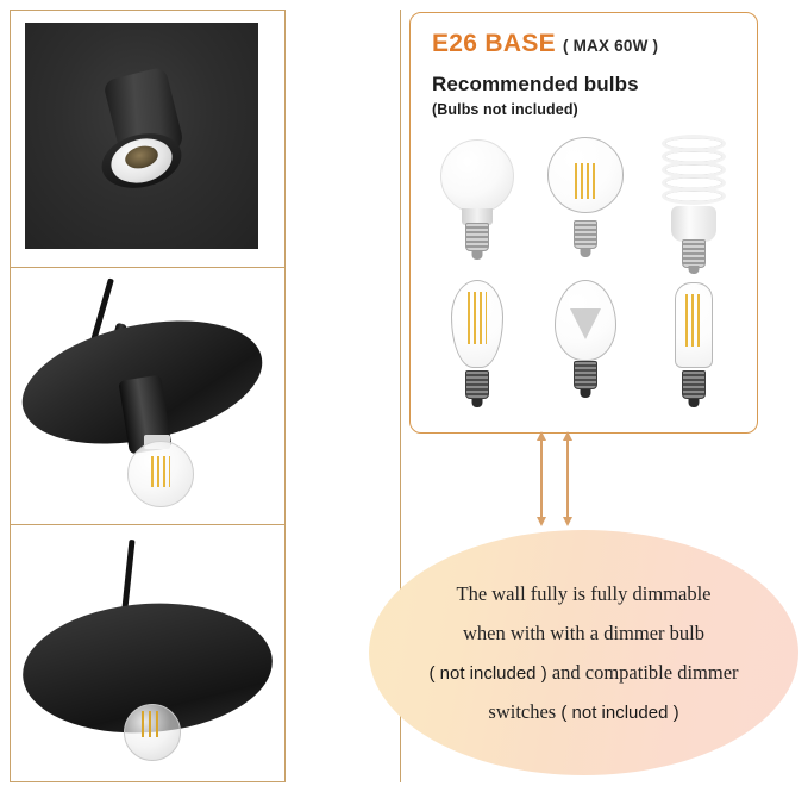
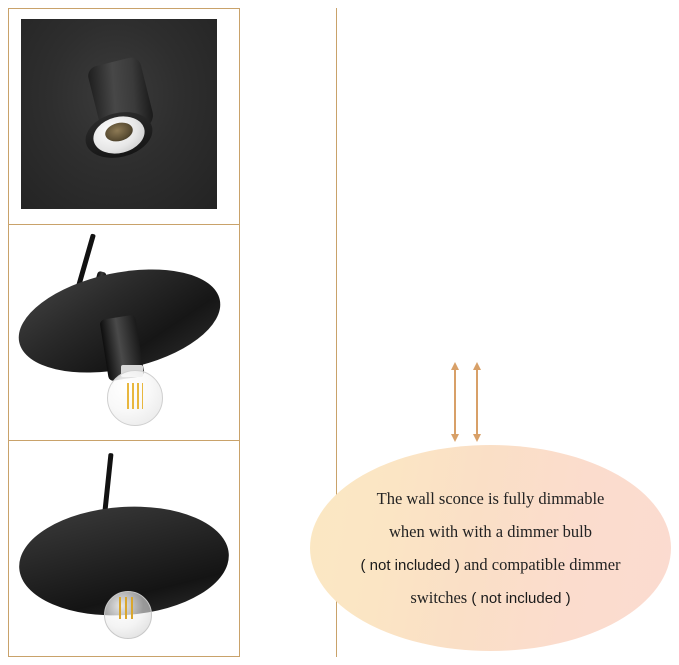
- E26 BASE
- ( MAX 60W )
- Recommended bulbs
- (Bulbs not included)
- The wall fully is fully dimmable
+ The wall sconce is fully dimmable
  when with with a dimmer bulb
  ( not included ) and compatible dimmer
  switches ( not included )
